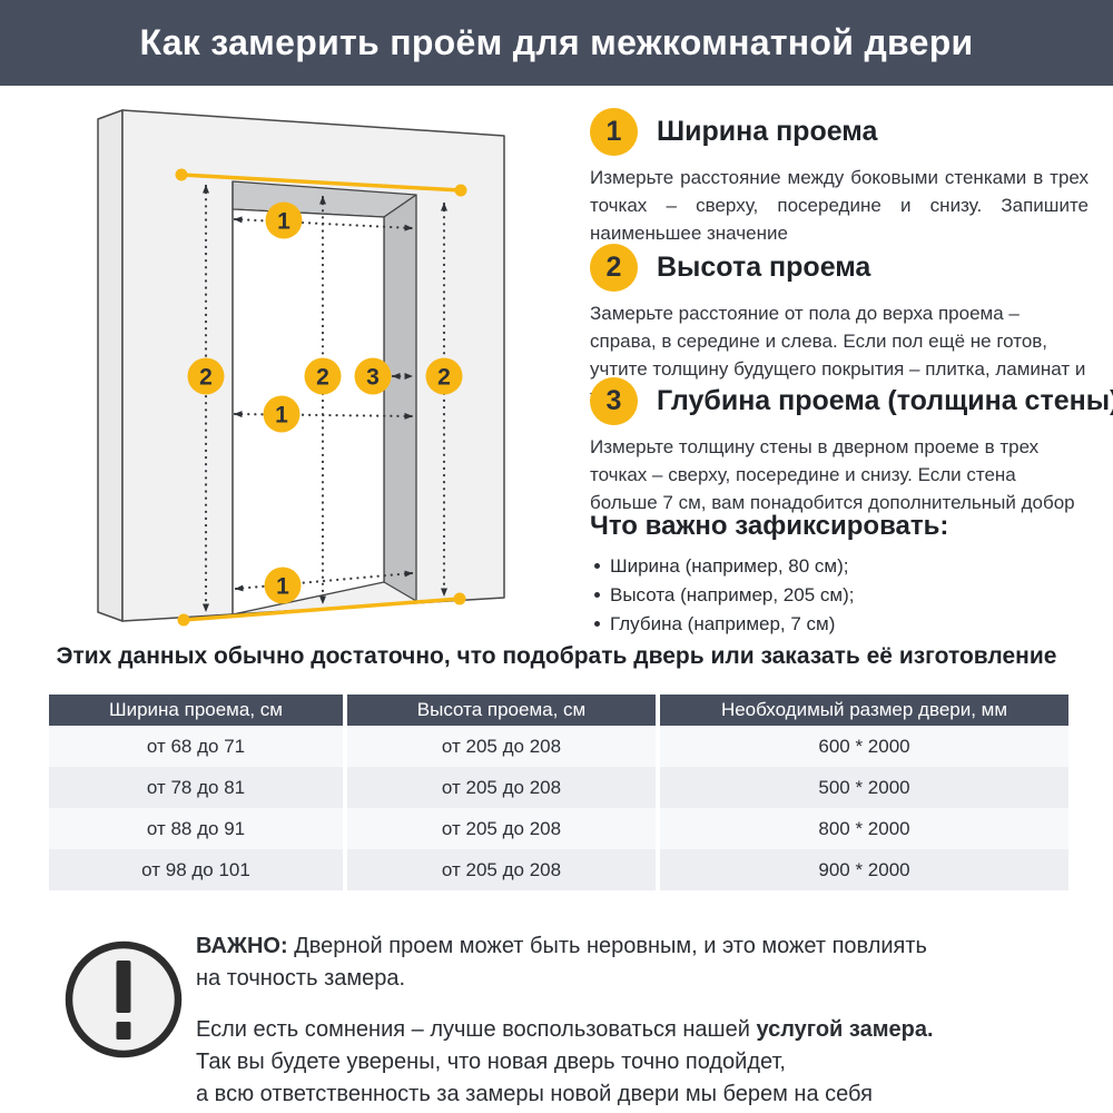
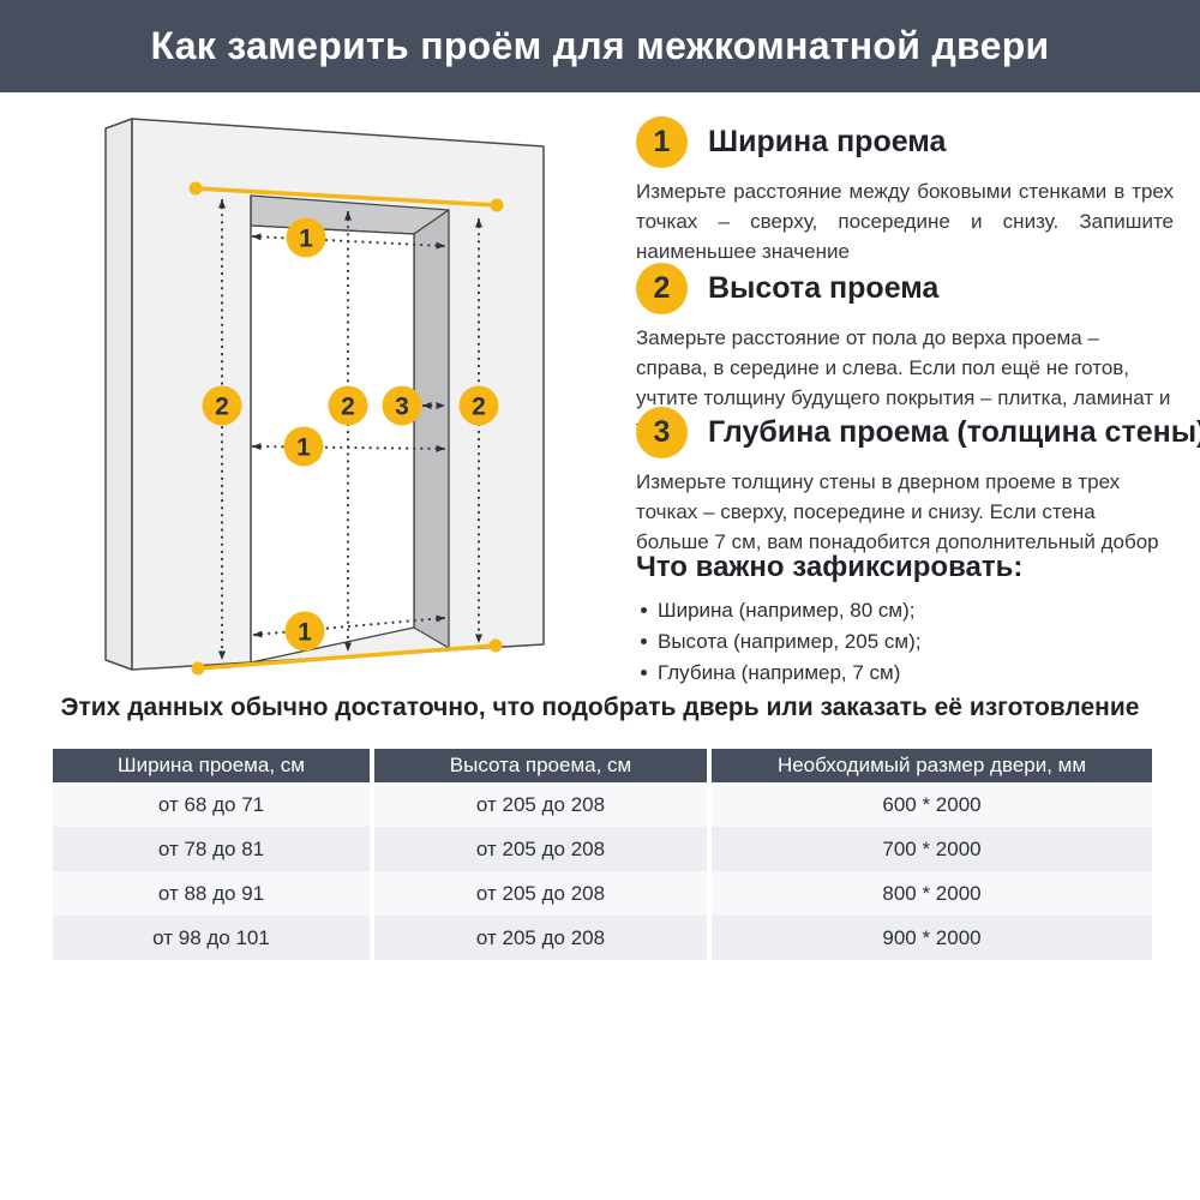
  Как замерить проём для межкомнатной двери
  1
  1
  1
  2
  2
  2
  3
  1
  Ширина проема
  Измерьте расстояние между боковыми стенками в трех точках – сверху, посередине и снизу. Запишите наименьшее значение
  2
  Высота проема
  Замерьте расстояние от пола до верха проема – справа, в середине и слева. Если пол ещё не готов, учтите толщину будущего покрытия – плитка, ламинат и
  3
  Глубина проема (толщина стены
  Измерьте толщину стены в дверном проеме в трех точках – сверху, посередине и снизу. Если стена больше 7 см, вам понадобится дополнительный добор
  Что важно зафиксировать:
  Ширина (например, 80 см);
  Высота (например, 205 см);
  Глубина (например, 7 см)
  Этих данных обычно достаточно, что подобрать дверь или заказать её изготовление
  Ширина проема, см
  Высота проема, см
  Необходимый размер двери, мм
  от 68 до 71
  от 205 до 208
  600 * 2000
  от 78 до 81
  от 205 до 208
- 500 * 2000
+ 700 * 2000
  от 88 до 91
  от 205 до 208
  800 * 2000
  от 98 до 101
  от 205 до 208
  900 * 2000
- ВАЖНО: Дверной проем может быть неровным, и это может повлиять
- на точность замера.
- Если есть сомнения – лучше воспользоваться нашей услугой замера.
- Так вы будете уверены, что новая дверь точно подойдет,
- а всю ответственность за замеры новой двери мы берем на себя
